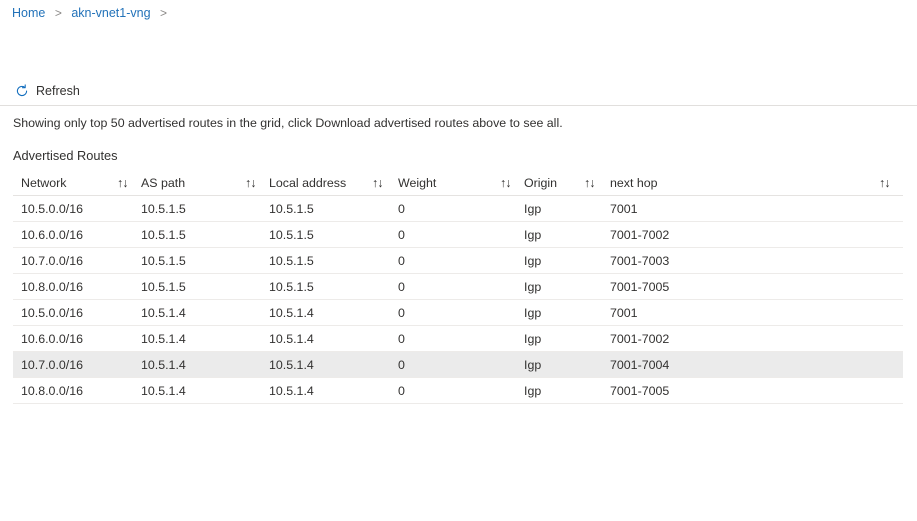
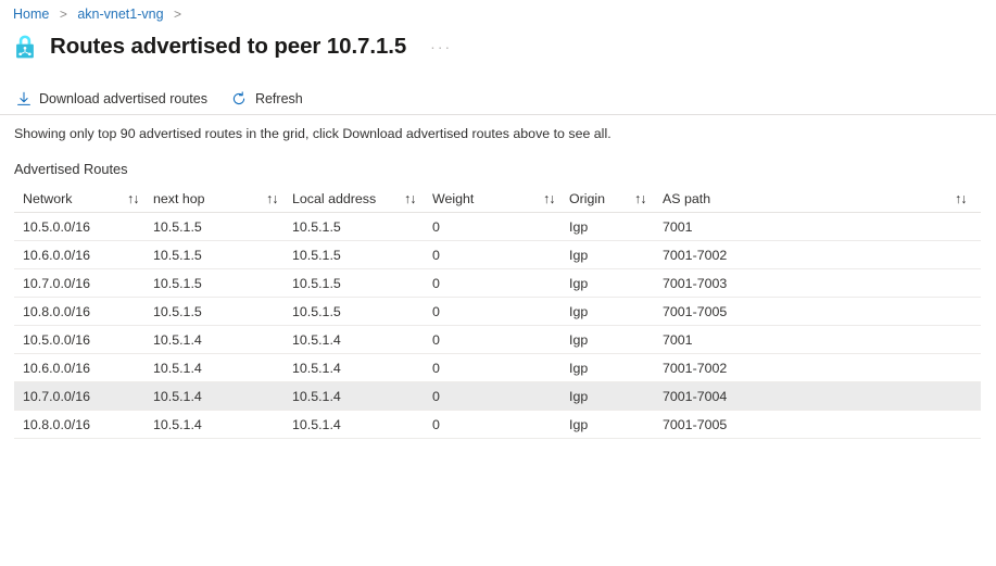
  Home > akn-vnet1-vng >
+ Routes advertised to peer 10.7.1.5
+ ···
+ Download advertised routes
  Refresh
- Showing only top 50 advertised routes in the grid, click Download advertised routes above to see all.
+ Showing only top 90 advertised routes in the grid, click Download advertised routes above to see all.
  Advertised Routes
  Network
  ↑↓
- AS path
+ next hop
  ↑↓
  Local address
  ↑↓
  Weight
  ↑↓
  Origin
  ↑↓
- next hop
+ AS path
  ↑↓
  10.5.0.0/16
  10.5.1.5
  10.5.1.5
  0
  Igp
  7001
  10.6.0.0/16
  10.5.1.5
  10.5.1.5
  0
  Igp
  7001-7002
  10.7.0.0/16
  10.5.1.5
  10.5.1.5
  0
  Igp
  7001-7003
  10.8.0.0/16
  10.5.1.5
  10.5.1.5
  0
  Igp
  7001-7005
  10.5.0.0/16
  10.5.1.4
  10.5.1.4
  0
  Igp
  7001
  10.6.0.0/16
  10.5.1.4
  10.5.1.4
  0
  Igp
  7001-7002
  10.7.0.0/16
  10.5.1.4
  10.5.1.4
  0
  Igp
  7001-7004
  10.8.0.0/16
  10.5.1.4
  10.5.1.4
  0
  Igp
  7001-7005
